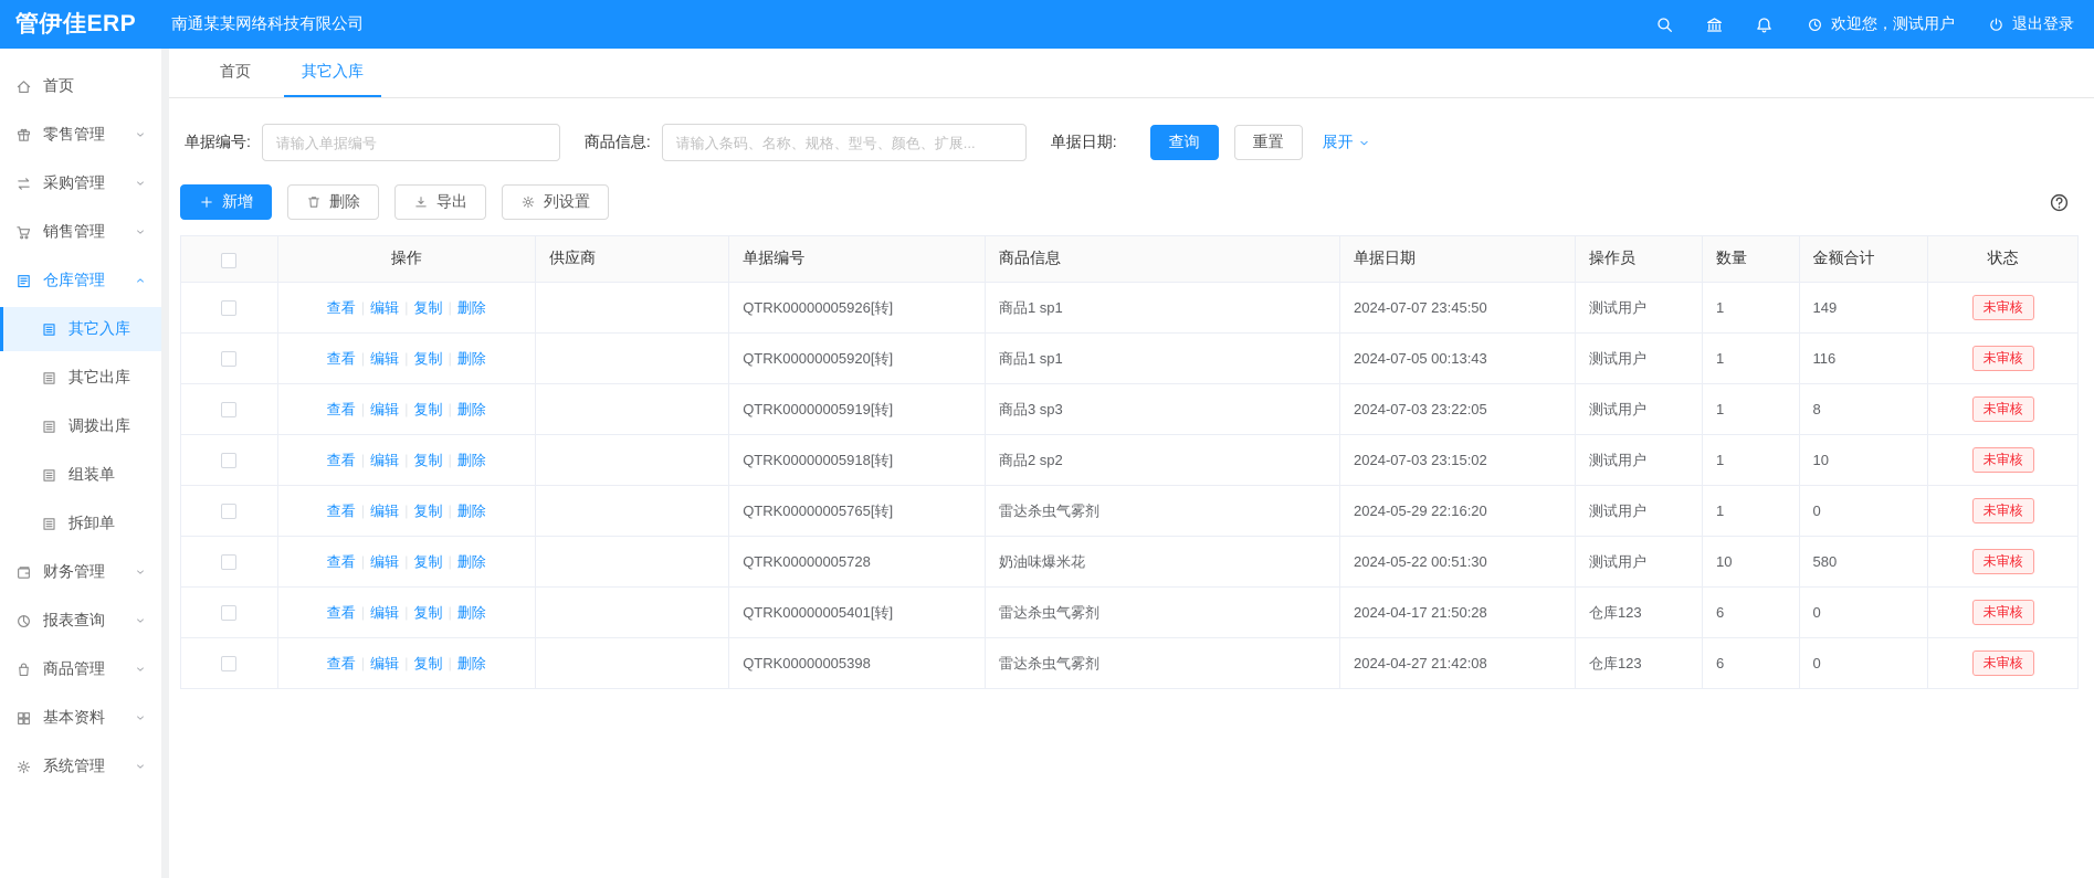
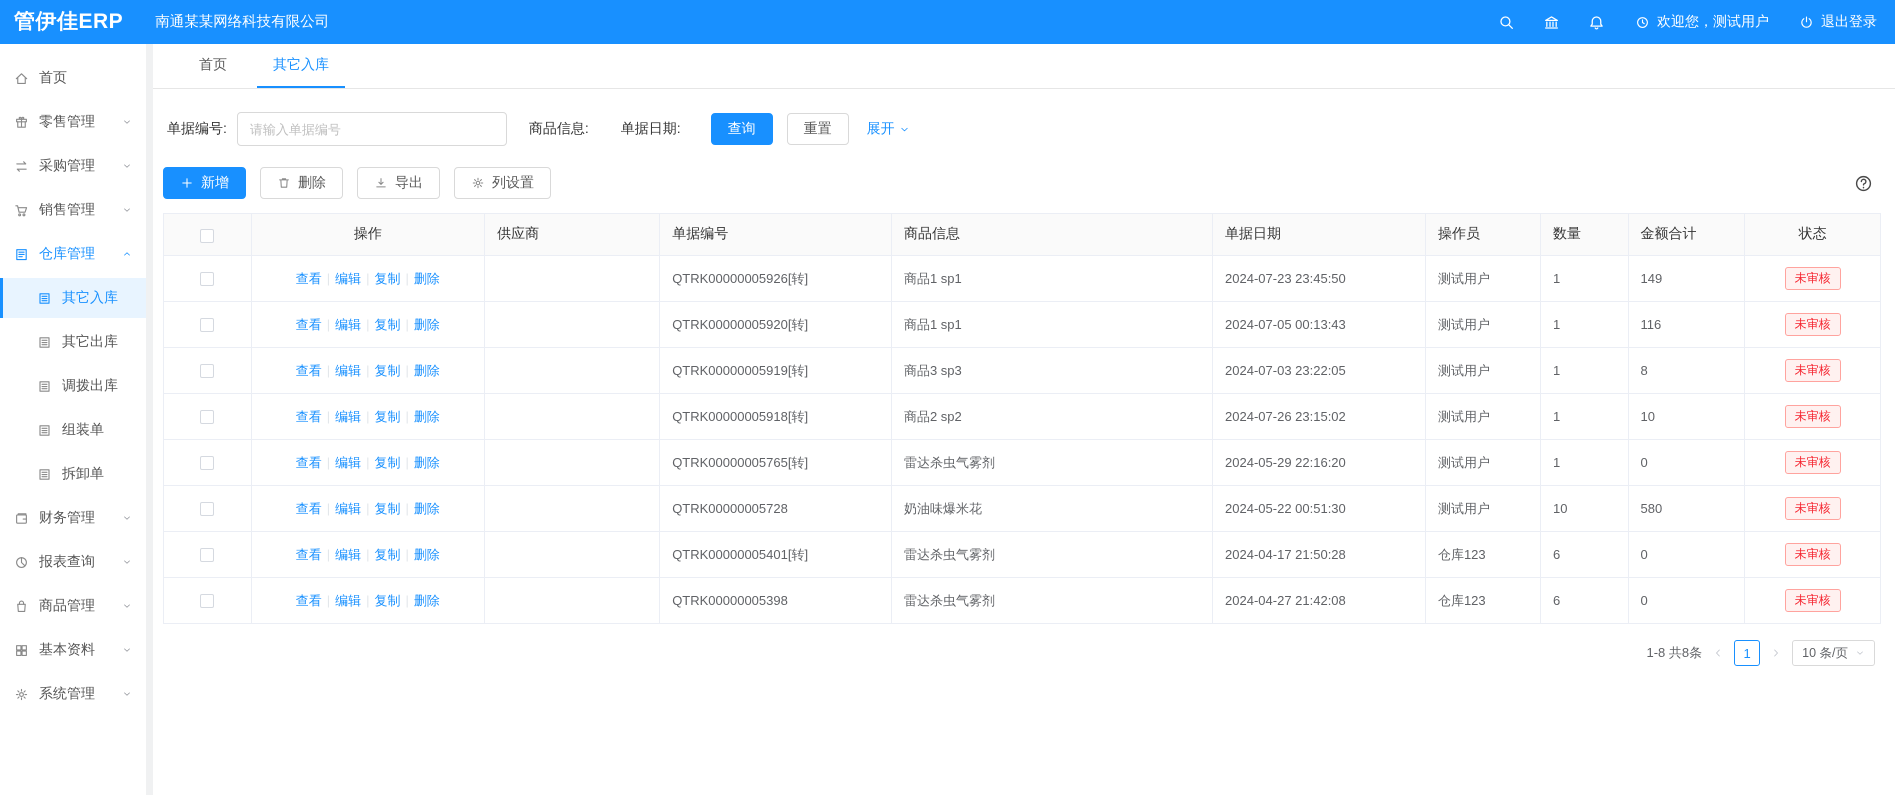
  管伊佳ERP
  南通某某网络科技有限公司
  欢迎您，测试用户
  退出登录
  首页
  零售管理
  采购管理
  销售管理
  仓库管理
  其它入库
  其它出库
  调拨出库
  组装单
  拆卸单
  财务管理
  报表查询
  商品管理
  基本资料
  系统管理
  首页
  其它入库
  单据编号:
  请输入单据编号
  商品信息:
- 请输入条码、名称、规格、型号、颜色、扩展...
  单据日期:
  查询
  重置
  展开
  新增
  删除
  导出
  列设置
  	操作	供应商	单据编号	商品信息	单据日期	操作员	数量	金额合计	状态
- 	查看 | 编辑 复制 删除		QTRK00000005926[转]	商品1 sp1	2024-07-07 23:45:50	测试用户	1	149	未审核
+ 	查看 | 编辑 复制 删除		QTRK00000005926[转]	商品1 sp1	2024-07-23 23:45:50	测试用户	1	149	未审核
  	查看 | 编辑 复制 删除		QTRK00000005920[转]	商品1 sp1	2024-07-05 00:13:43	测试用户	1	116	未审核
  	查看 | 编辑 复制 删除		QTRK00000005919[转]	商品3 sp3	2024-07-03 23:22:05	测试用户	1	8	未审核
- 	查看 | 编辑 复制 删除		QTRK00000005918[转]	商品2 sp2	2024-07-03 23:15:02	测试用户	1	10	未审核
+ 	查看 | 编辑 复制 删除		QTRK00000005918[转]	商品2 sp2	2024-07-26 23:15:02	测试用户	1	10	未审核
  	查看 | 编辑 复制 删除		QTRK00000005765[转]	雷达杀虫气雾剂	2024-05-29 22:16:20	测试用户	1	0	未审核
  	查看 | 编辑 复制 删除		QTRK00000005728	奶油味爆米花	2024-05-22 00:51:30	测试用户	10	580	未审核
  	查看 | 编辑 复制 删除		QTRK00000005401[转]	雷达杀虫气雾剂	2024-04-17 21:50:28	仓库123	6	0	未审核
  	查看 | 编辑 复制 删除		QTRK00000005398	雷达杀虫气雾剂	2024-04-27 21:42:08	仓库123	6	0	未审核
+ 1-8 共8条
+ 1
+ 10 条/页
